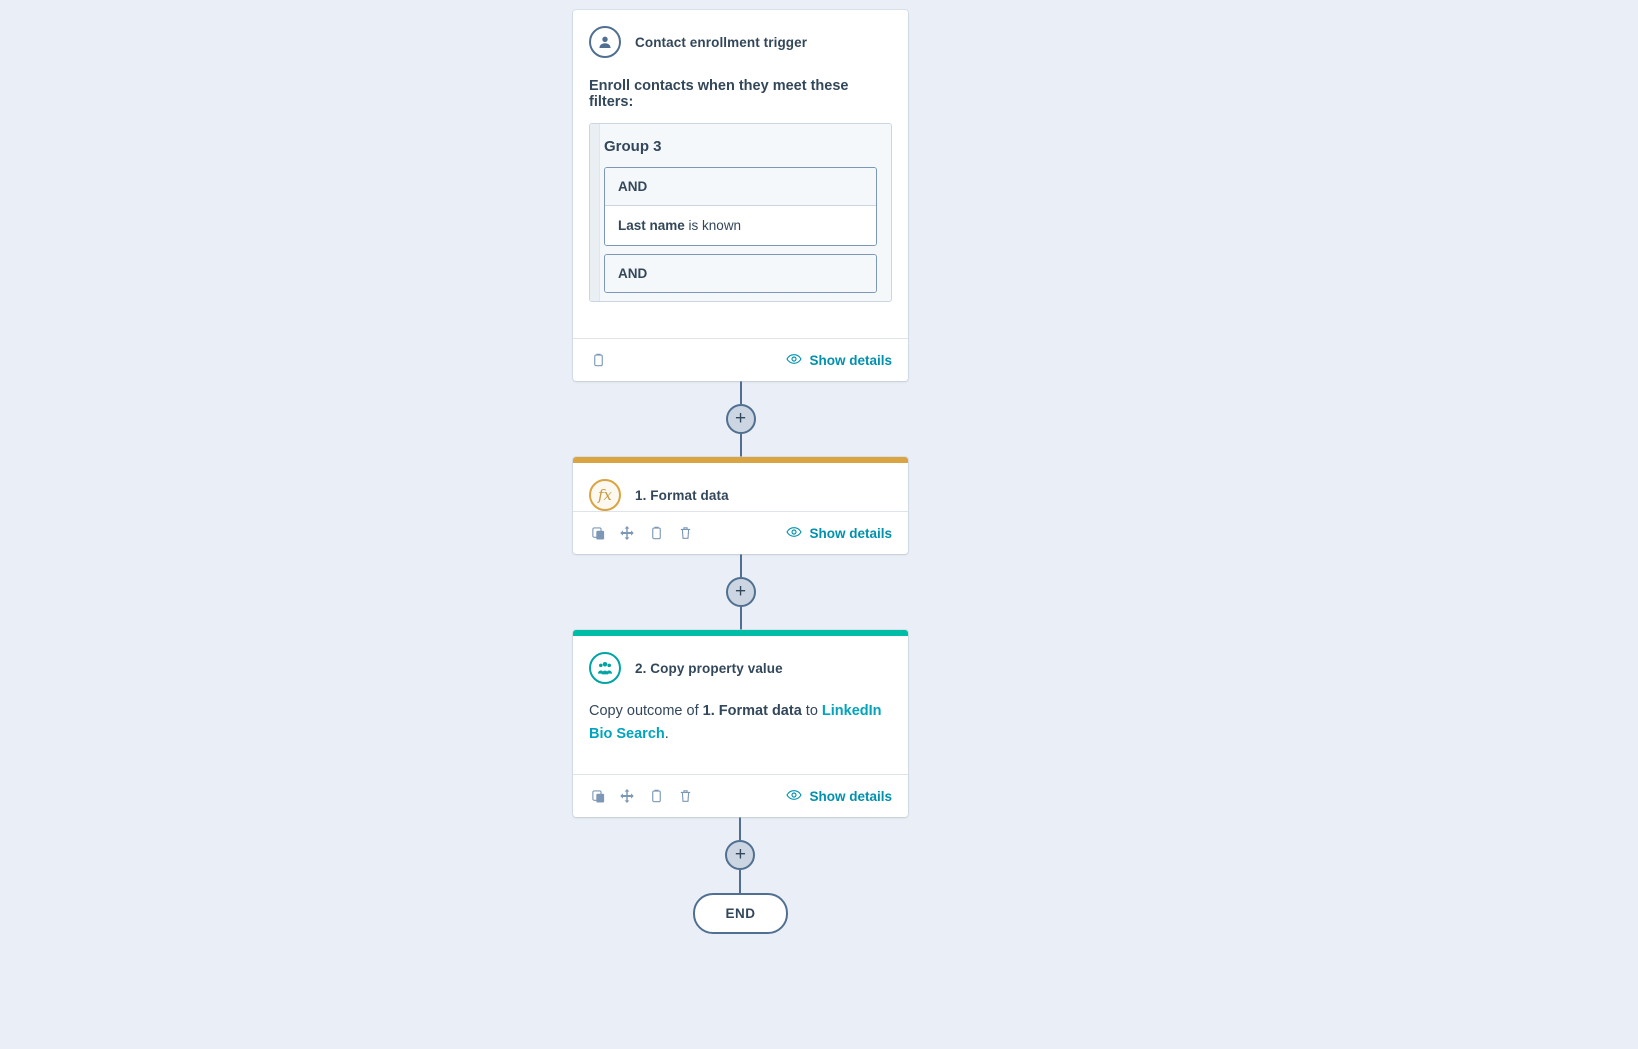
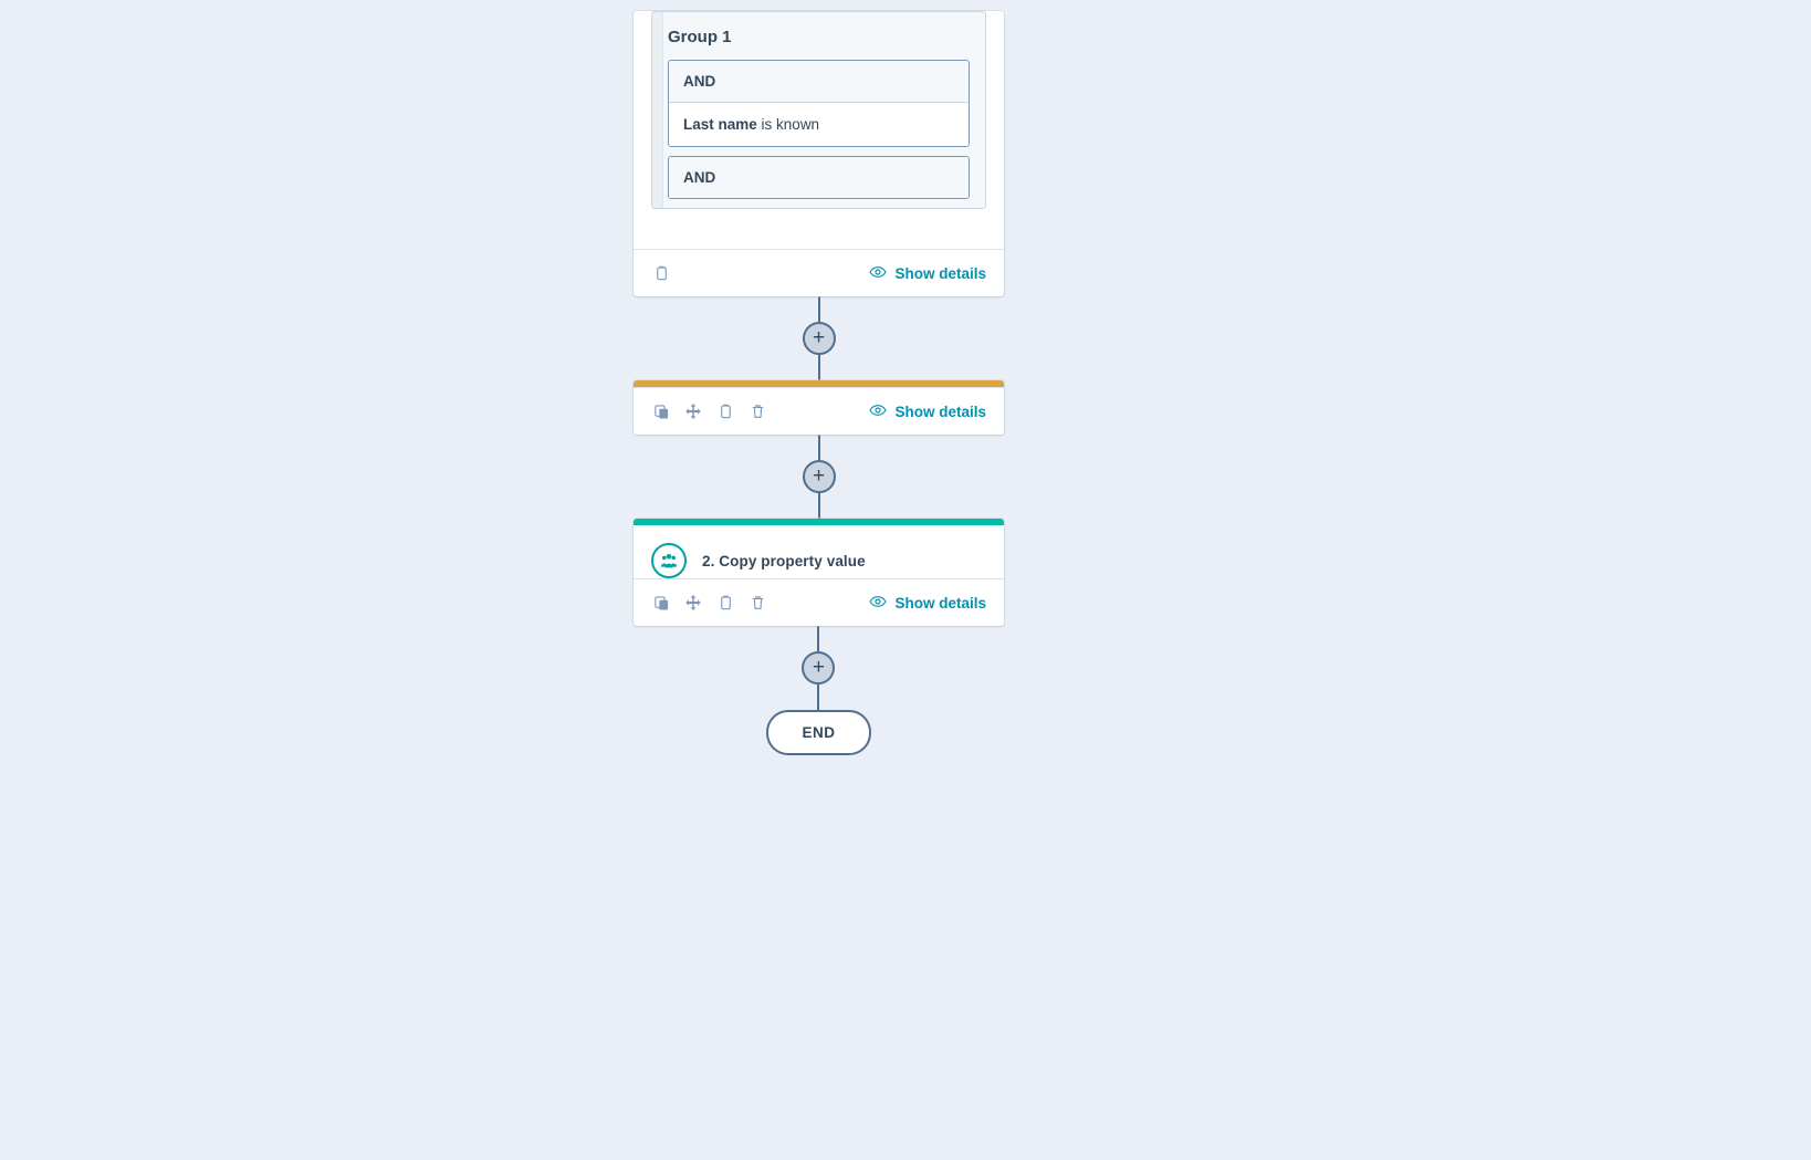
- Contact enrollment trigger
- Enroll contacts when they meet these filters:
- Group 3
+ Group 1
  AND
  Last name is known
  AND
  Show details
  +
- fx
- 1. Format data
  Show details
  +
  2. Copy property value
- Copy outcome of 1. Format data to LinkedIn Bio Search.
  Show details
  +
  END
